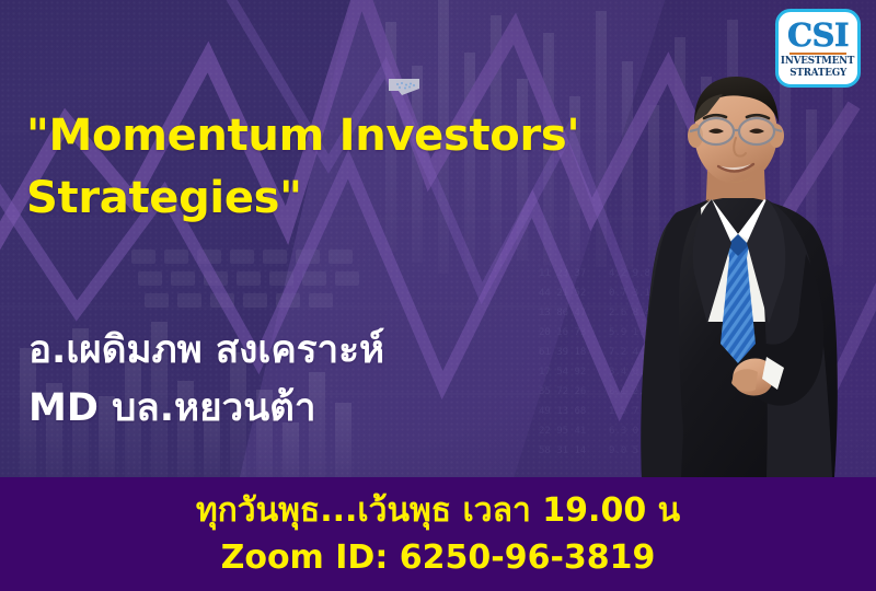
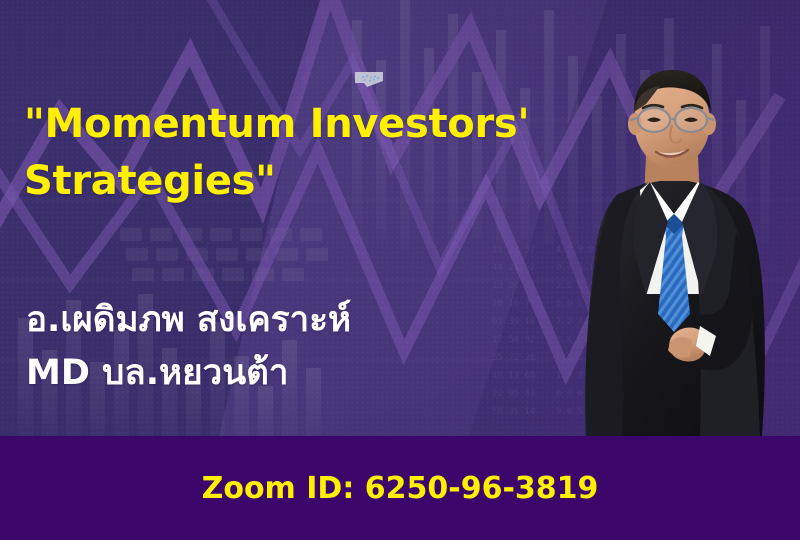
  "Momentum Investors'
  Strategies"
  อ.เผดิมภพ สงเคราะห์
  MD บล.หยวนต้า
- CSI
- INVESTMENT
- STRATEGY
- ทุกวันพุธ...เว้นพุธ เวลา 19.00 น
  Zoom ID: 6250-96-3819
